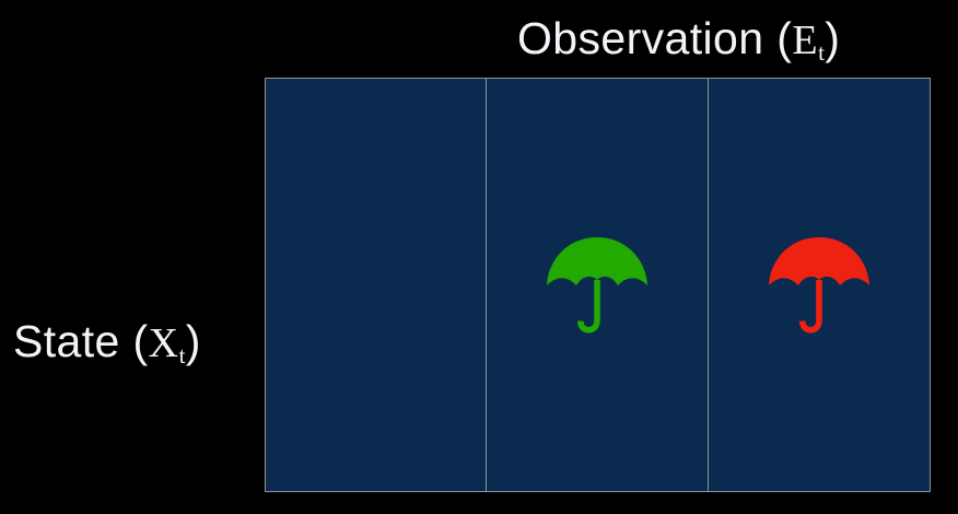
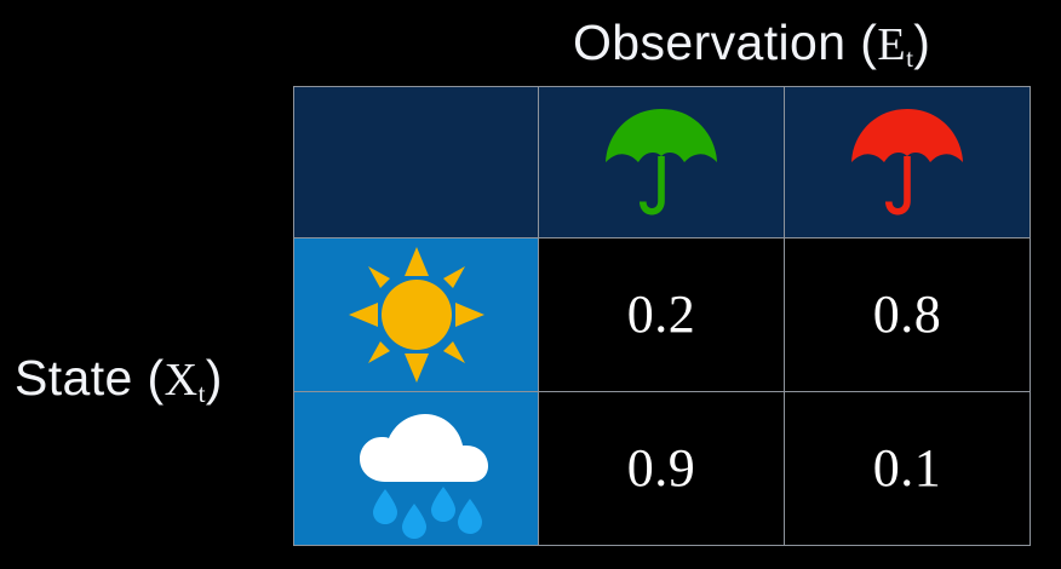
  Observation (Et)
  State (Xt)
+ 	0.2	0.8
+ 	0.9	0.1
